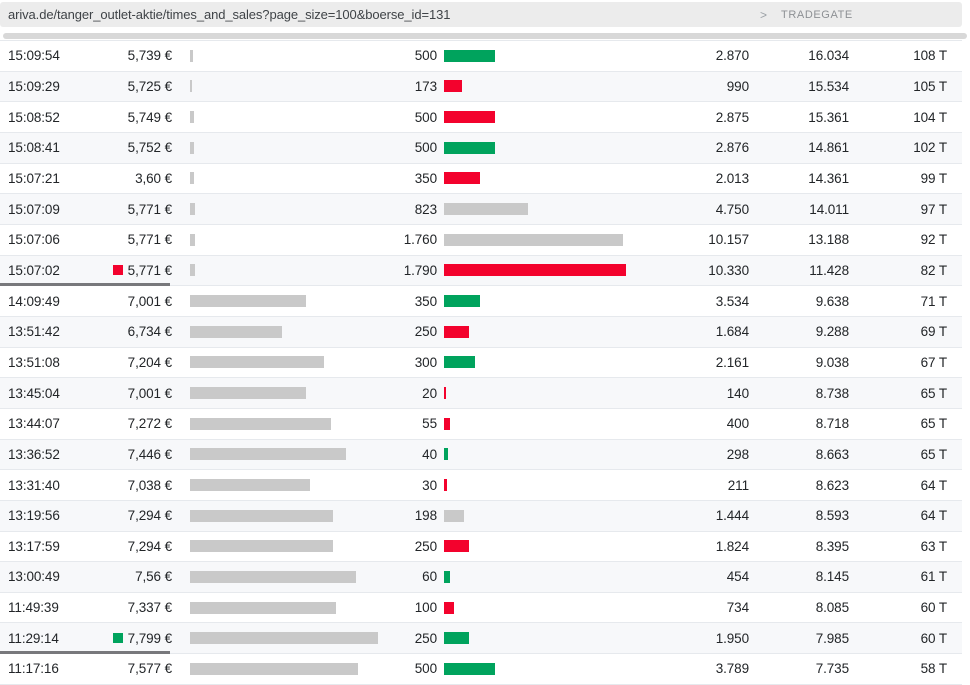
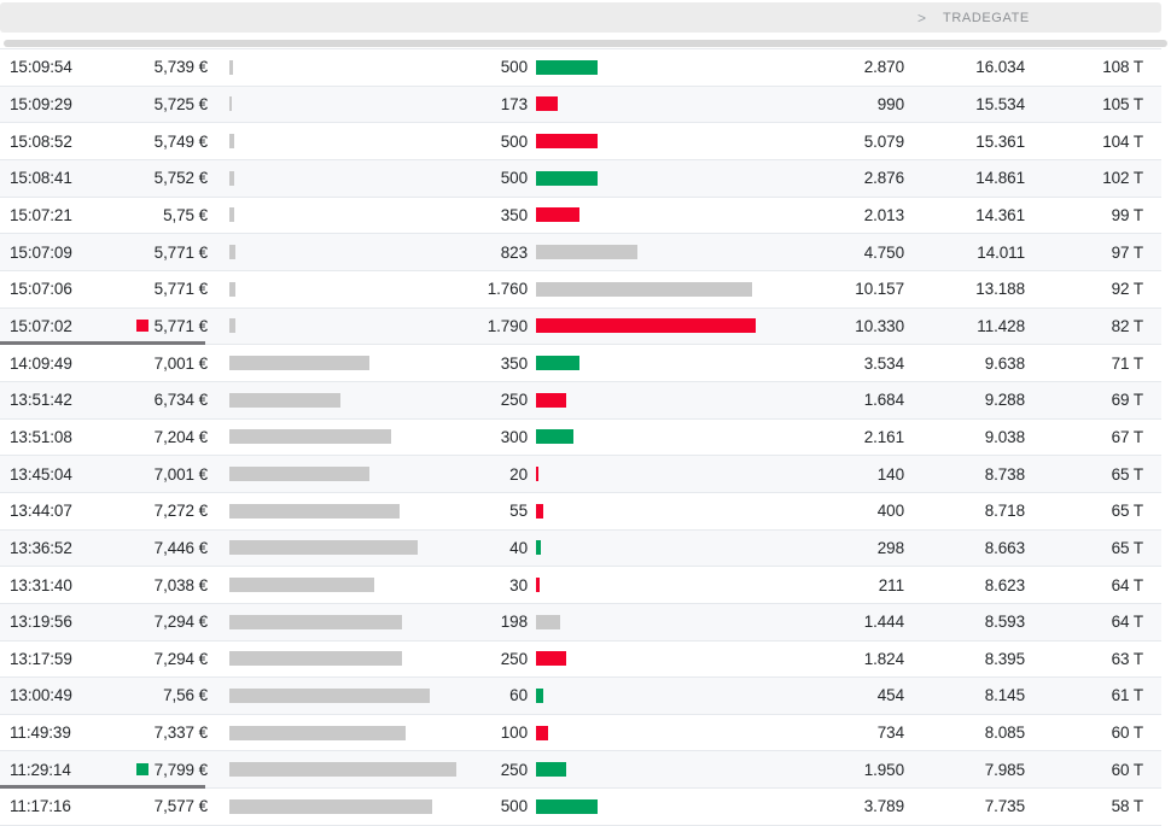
- ariva.de/tanger_outlet-aktie/times_and_sales?page_size=100&boerse_id=131
  >
  TRADEGATE
  15:09:54
  5,739 €
  500
  2.870
  16.034
  108 T
  15:09:29
  5,725 €
  173
  990
  15.534
  105 T
  15:08:52
  5,749 €
  500
- 2.875
+ 5.079
  15.361
  104 T
  15:08:41
  5,752 €
  500
  2.876
  14.861
  102 T
  15:07:21
- 3,60 €
+ 5,75 €
  350
  2.013
  14.361
  99 T
  15:07:09
  5,771 €
  823
  4.750
  14.011
  97 T
  15:07:06
  5,771 €
  1.760
  10.157
  13.188
  92 T
  15:07:02
  5,771 €
  1.790
  10.330
  11.428
  82 T
  14:09:49
  7,001 €
  350
  3.534
  9.638
  71 T
  13:51:42
  6,734 €
  250
  1.684
  9.288
  69 T
  13:51:08
  7,204 €
  300
  2.161
  9.038
  67 T
  13:45:04
  7,001 €
  20
  140
  8.738
  65 T
  13:44:07
  7,272 €
  55
  400
  8.718
  65 T
  13:36:52
  7,446 €
  40
  298
  8.663
  65 T
  13:31:40
  7,038 €
  30
  211
  8.623
  64 T
  13:19:56
  7,294 €
  198
  1.444
  8.593
  64 T
  13:17:59
  7,294 €
  250
  1.824
  8.395
  63 T
  13:00:49
  7,56 €
  60
  454
  8.145
  61 T
  11:49:39
  7,337 €
  100
  734
  8.085
  60 T
  11:29:14
  7,799 €
  250
  1.950
  7.985
  60 T
  11:17:16
  7,577 €
  500
  3.789
  7.735
  58 T
